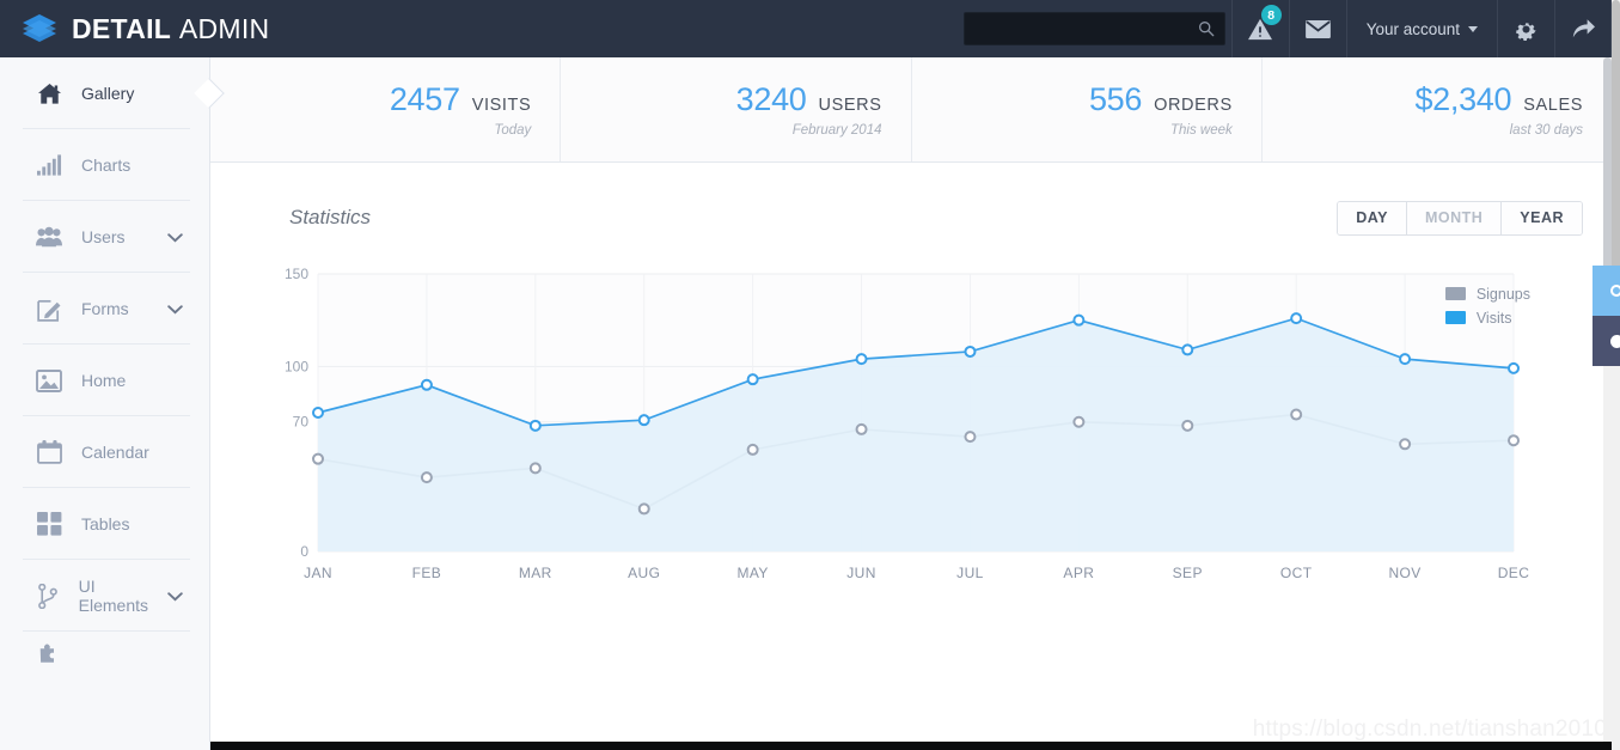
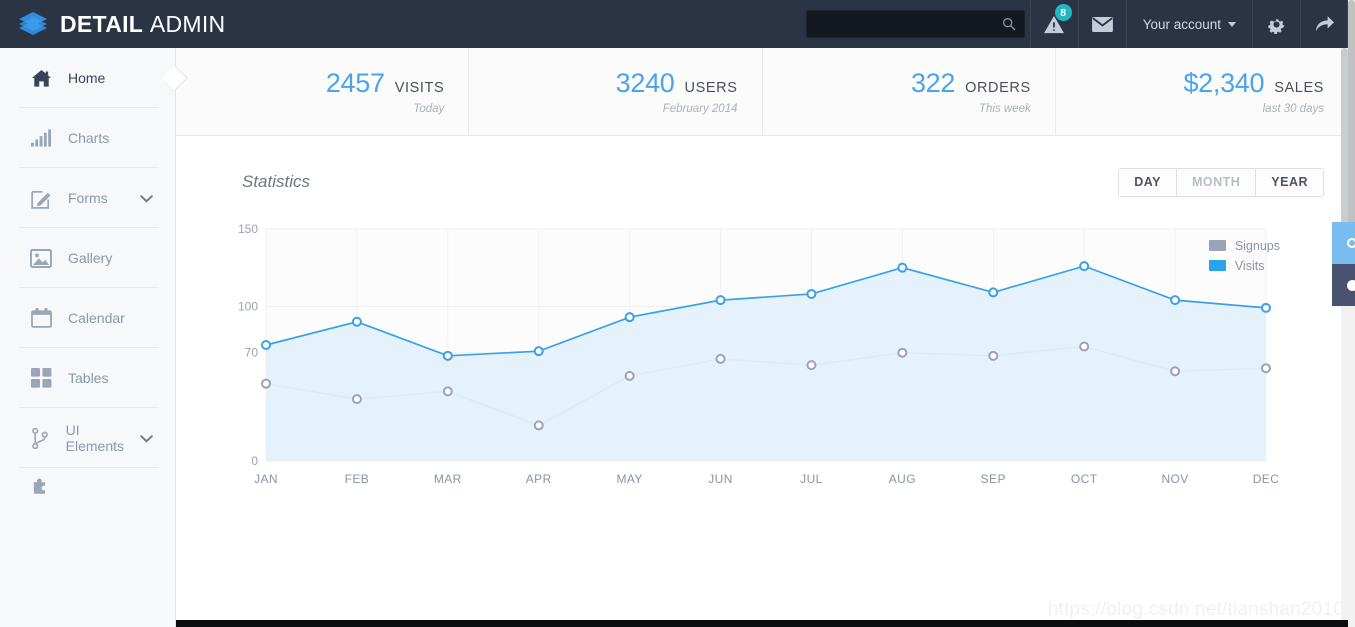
  DETAIL ADMIN
  8
  Your account
- Gallery
+ Home
  Charts
- Users
  Forms
- Home
+ Gallery
  Calendar
  Tables
  UI Elements
  2457
  VISITS
  Today
  3240
  USERS
  February 2014
- 556
+ 322
  ORDERS
  This week
  $2,340
  SALES
  last 30 days
  Statistics
  DAY
  MONTH
  YEAR
  0
  70
  100
  150
  JAN
  FEB
  MAR
- AUG
+ APR
  MAY
  JUN
  JUL
- APR
+ AUG
  SEP
  OCT
  NOV
  DEC
  Signups
  Visits
  https://blog.csdn.net/tianshan2010
